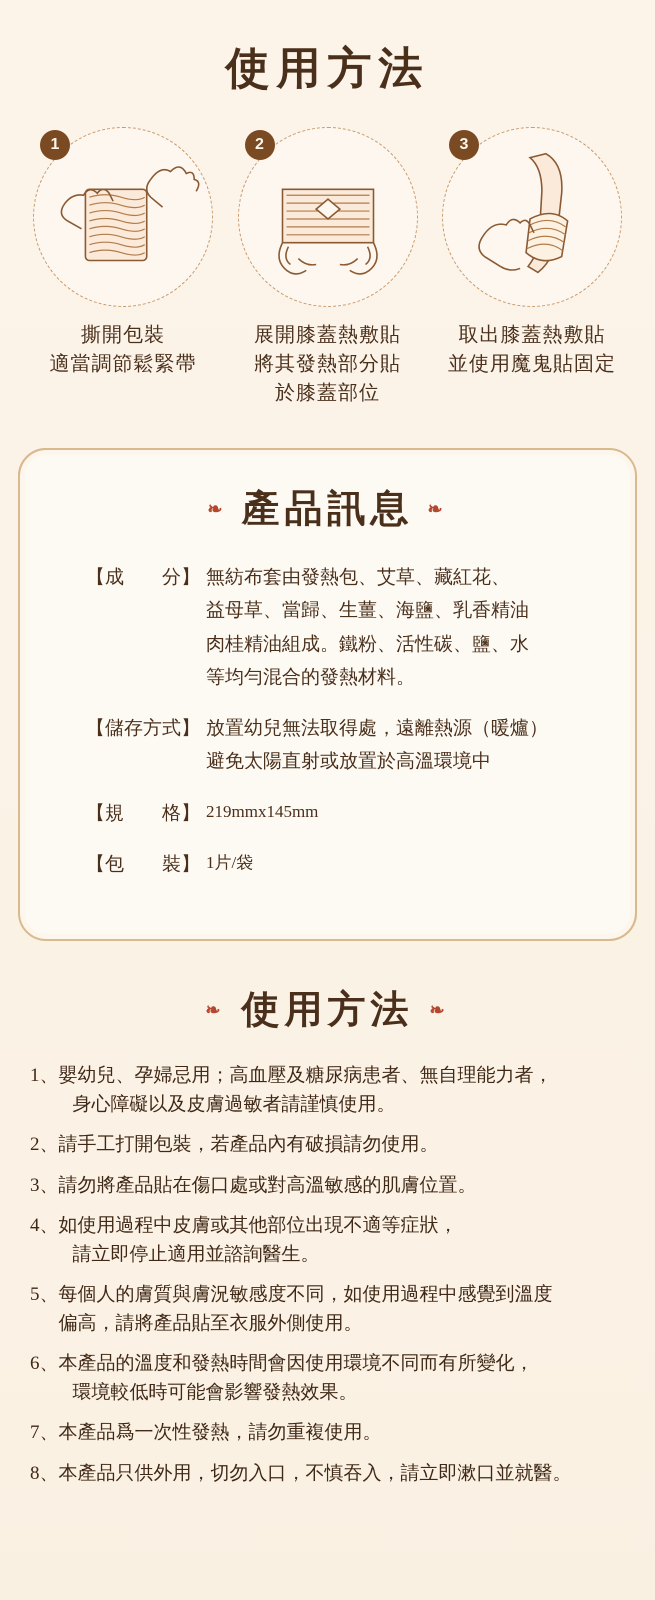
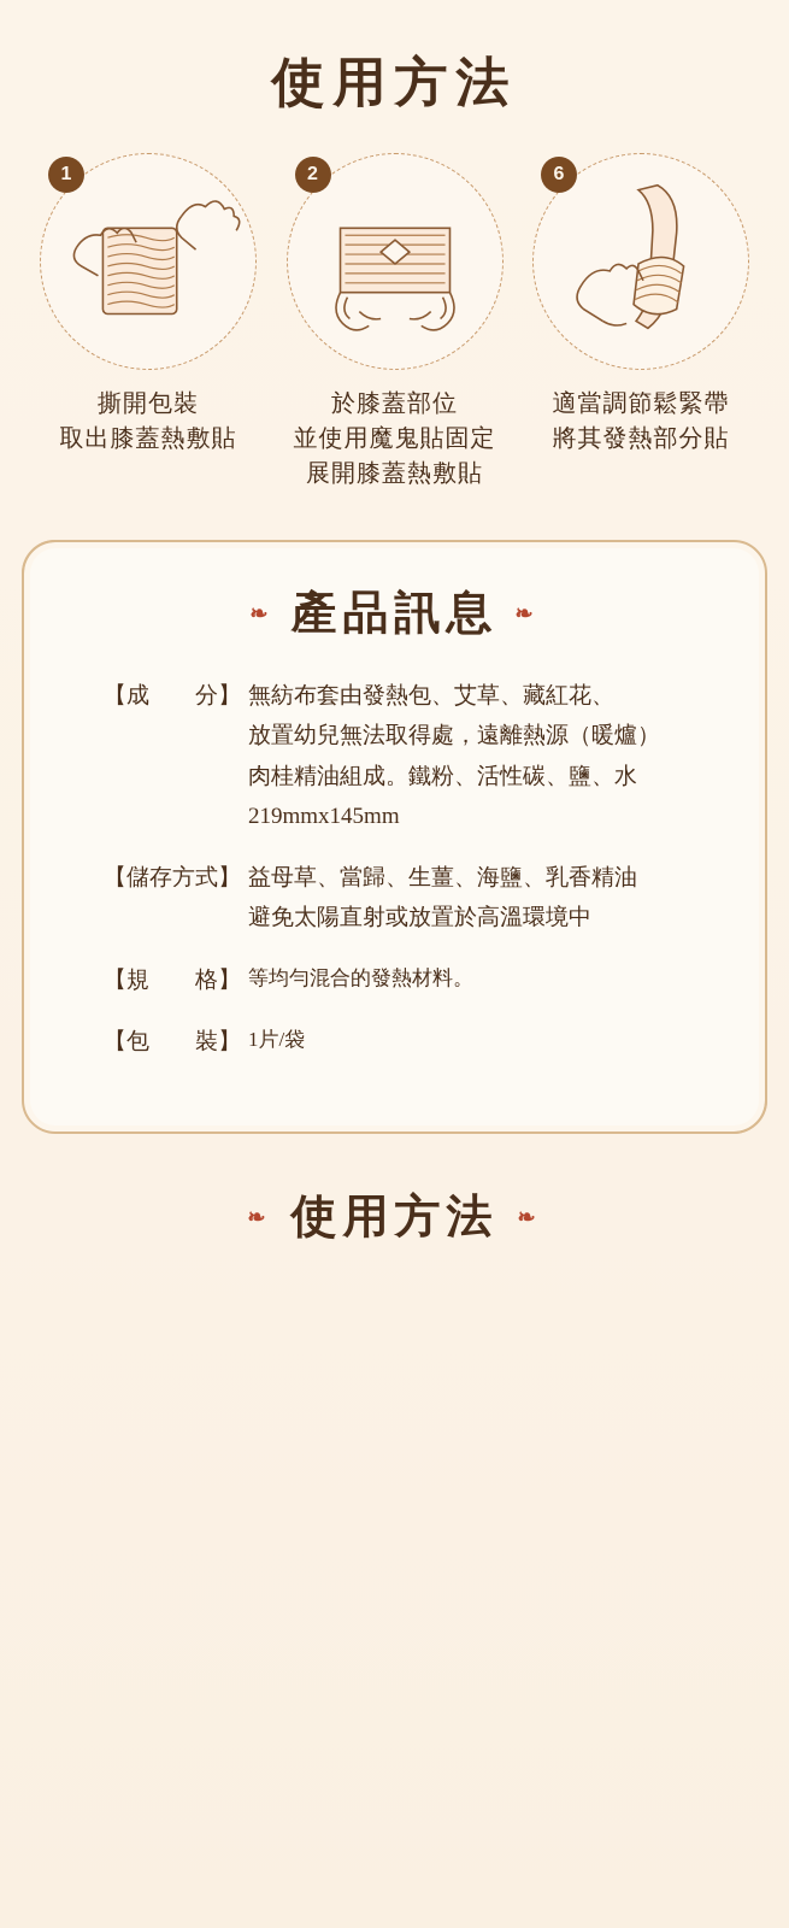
  使用方法
  1
  撕開包裝
- 適當調節鬆緊帶
+ 取出膝蓋熱敷貼
  2
- 展開膝蓋熱敷貼
+ 於膝蓋部位
- 將其發熱部分貼
+ 並使用魔鬼貼固定
- 於膝蓋部位
+ 展開膝蓋熱敷貼
- 3
+ 6
- 取出膝蓋熱敷貼
+ 適當調節鬆緊帶
- 並使用魔鬼貼固定
+ 將其發熱部分貼
  ❧
  產品訊息
  ❧
  【成 分】
  無紡布套由發熱包、艾草、藏紅花、
- 益母草、當歸、生薑、海鹽、乳香精油
+ 放置幼兒無法取得處，遠離熱源（暖爐）
  肉桂精油組成。鐵粉、活性碳、鹽、水
- 等均勻混合的發熱材料。
+ 219mmx145mm
  【儲存方式】
- 放置幼兒無法取得處，遠離熱源（暖爐）
+ 益母草、當歸、生薑、海鹽、乳香精油
  避免太陽直射或放置於高溫環境中
  【規 格】
- 219mmx145mm
+ 等均勻混合的發熱材料。
  【包 裝】
  1片/袋
  ❧
  使用方法
  ❧
- 1、
- 嬰幼兒、孕婦忌用；高血壓及糖尿病患者、無自理能力者，
- 身心障礙以及皮膚過敏者請謹慎使用。
- 2、
- 請手工打開包裝，若產品內有破損請勿使用。
- 3、
- 請勿將產品貼在傷口處或對高溫敏感的肌膚位置。
- 4、
- 如使用過程中皮膚或其他部位出現不適等症狀，
- 請立即停止適用並諮詢醫生。
- 5、
- 每個人的膚質與膚況敏感度不同，如使用過程中感覺到溫度
- 偏高，請將產品貼至衣服外側使用。
- 6、
- 本產品的溫度和發熱時間會因使用環境不同而有所變化，
- 環境較低時可能會影響發熱效果。
- 7、
- 本產品爲一次性發熱，請勿重複使用。
- 8、
- 本產品只供外用，切勿入口，不慎吞入，請立即漱口並就醫。
